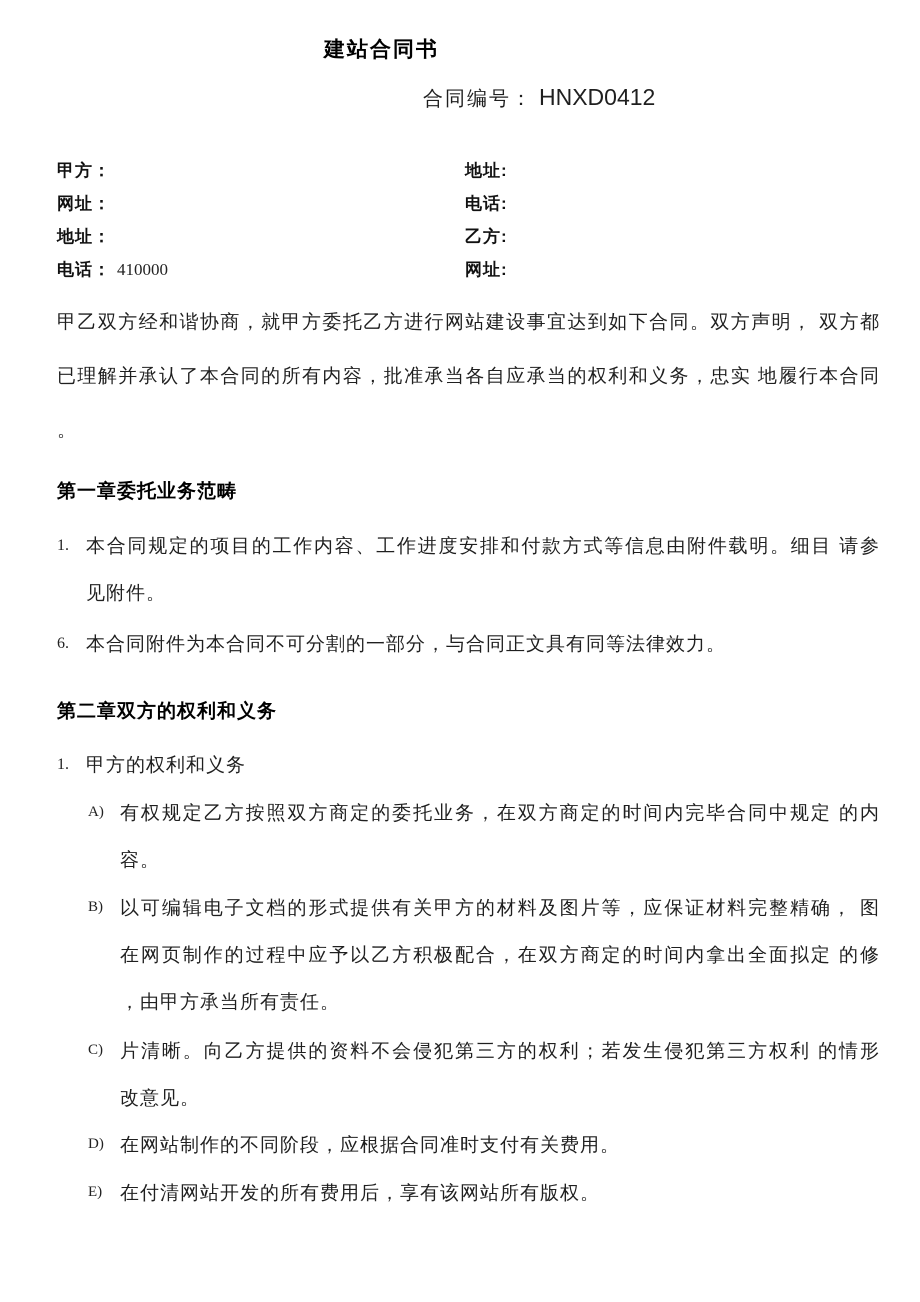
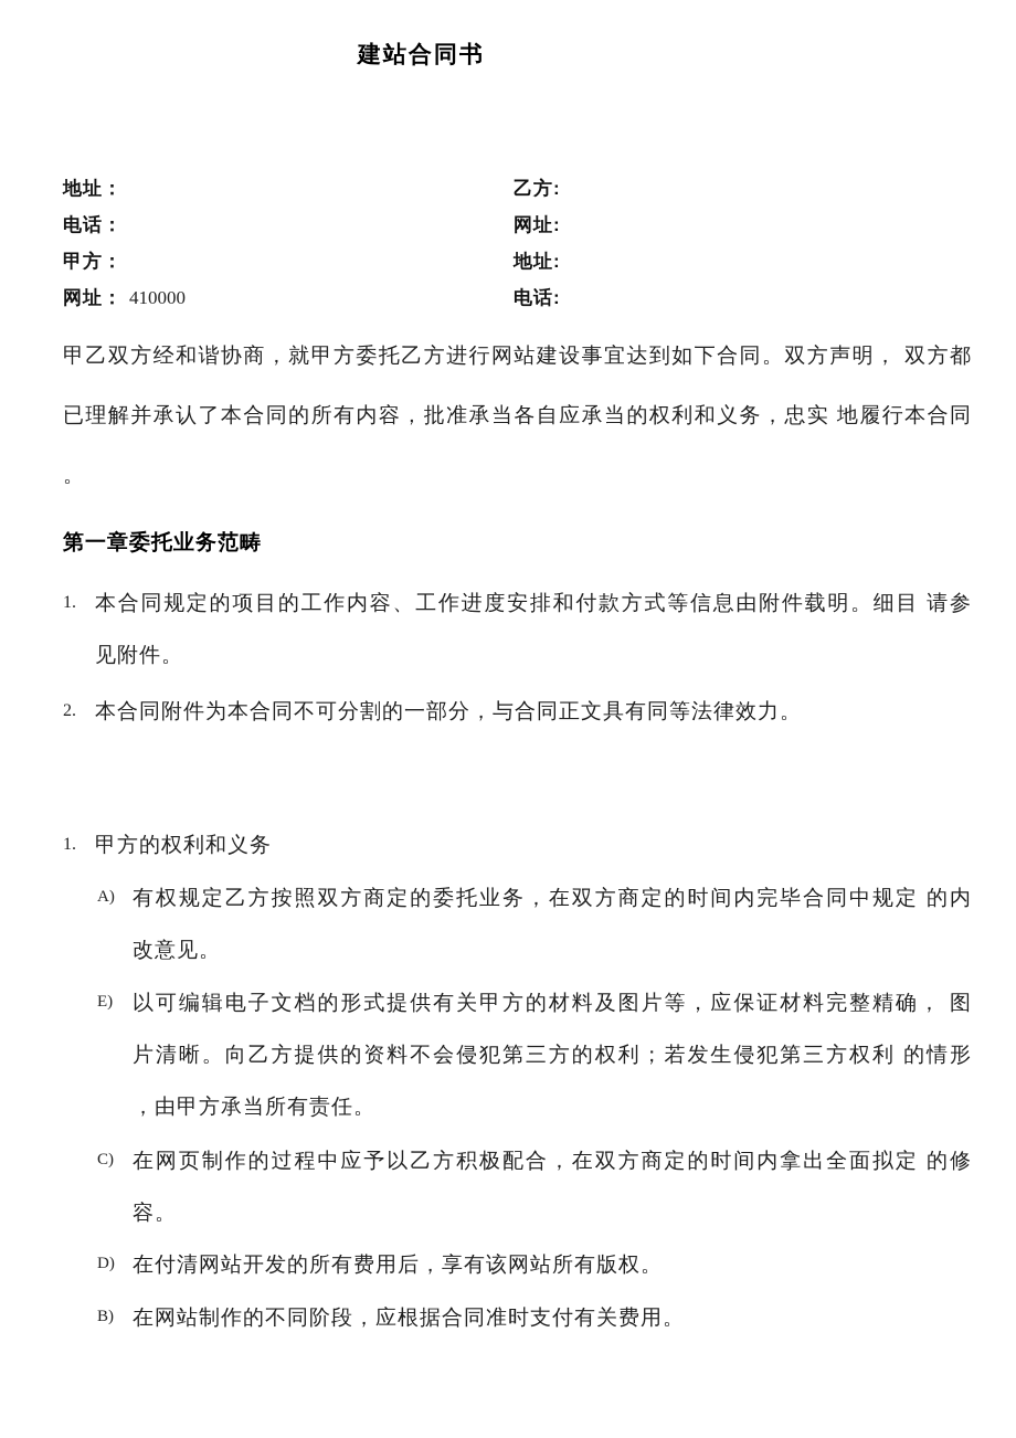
  建站合同书
- 合同编号： HNXD0412
- 甲方：
+ 地址：
- 网址：
+ 电话：
- 地址：
+ 甲方：
- 电话： 410000
+ 网址： 410000
- 地址:
+ 乙方:
- 电话:
+ 网址:
- 乙方:
+ 地址:
- 网址:
+ 电话:
  甲乙双方经和谐协商，就甲方委托乙方进行网站建设事宜达到如下合同。双方声明， 双方都
  已理解并承认了本合同的所有内容，批准承当各自应承当的权利和义务，忠实 地履行本合同
  。
  第一章委托业务范畴
  1.
  本合同规定的项目的工作内容、工作进度安排和付款方式等信息由附件载明。细目 请参
  见附件。
- 6.
+ 2.
  本合同附件为本合同不可分割的一部分，与合同正文具有同等法律效力。
- 第二章双方的权利和义务
  1.
  甲方的权利和义务
  A)
  有权规定乙方按照双方商定的委托业务，在双方商定的时间内完毕合同中规定 的内
- 容。
+ 改意见。
- B)
+ E)
  以可编辑电子文档的形式提供有关甲方的材料及图片等，应保证材料完整精确， 图
- 在网页制作的过程中应予以乙方积极配合，在双方商定的时间内拿出全面拟定 的修
+ 片清晰。向乙方提供的资料不会侵犯第三方的权利；若发生侵犯第三方权利 的情形
  ，由甲方承当所有责任。
  C)
- 片清晰。向乙方提供的资料不会侵犯第三方的权利；若发生侵犯第三方权利 的情形
+ 在网页制作的过程中应予以乙方积极配合，在双方商定的时间内拿出全面拟定 的修
- 改意见。
+ 容。
  D)
- 在网站制作的不同阶段，应根据合同准时支付有关费用。
+ 在付清网站开发的所有费用后，享有该网站所有版权。
- E)
+ B)
- 在付清网站开发的所有费用后，享有该网站所有版权。
+ 在网站制作的不同阶段，应根据合同准时支付有关费用。
